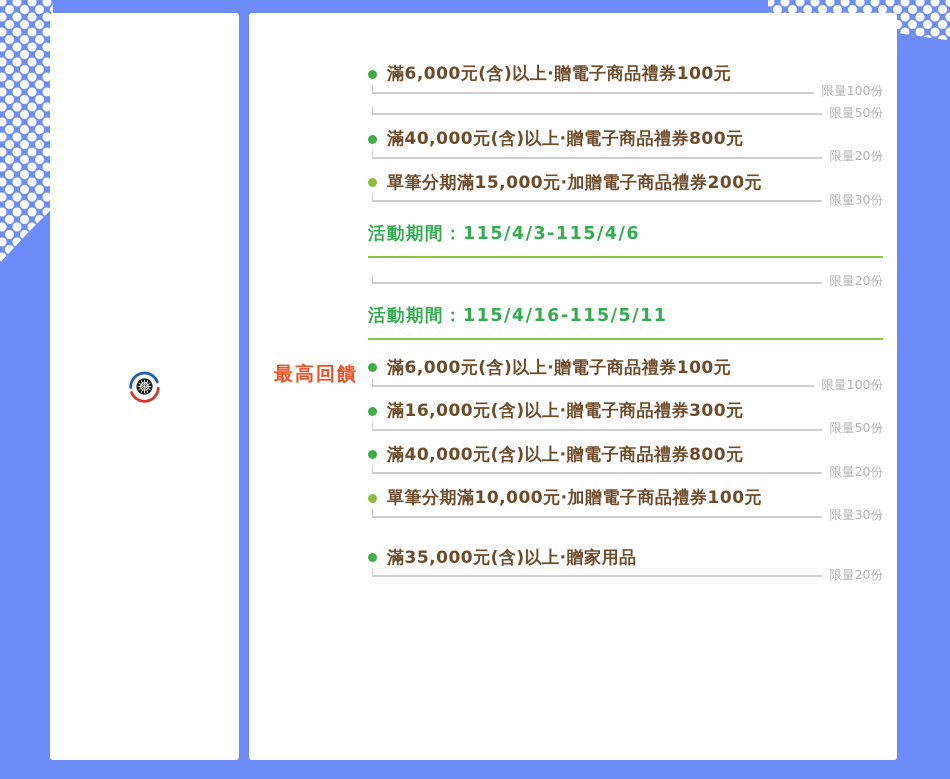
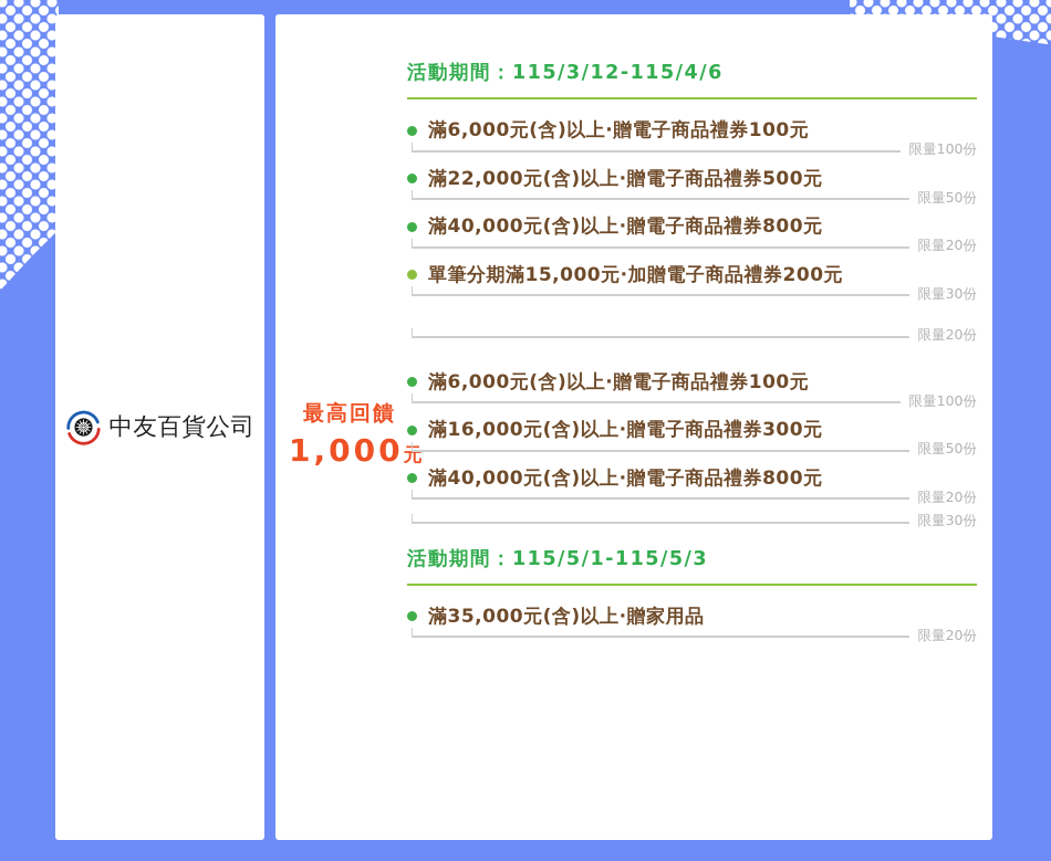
+ 中友百貨公司
  最高回饋
+ 1,000元
+ 活動期間：115/3/12-115/4/6
  滿6,000元(含)以上·贈電子商品禮券100元
  限量100份
+ 滿22,000元(含)以上·贈電子商品禮券500元
  限量50份
  滿40,000元(含)以上·贈電子商品禮券800元
  限量20份
  單筆分期滿15,000元·加贈電子商品禮券200元
  限量30份
- 活動期間：115/4/3-115/4/6
  限量20份
- 活動期間：115/4/16-115/5/11
  滿6,000元(含)以上·贈電子商品禮券100元
  限量100份
  滿16,000元(含)以上·贈電子商品禮券300元
  限量50份
  滿40,000元(含)以上·贈電子商品禮券800元
  限量20份
- 單筆分期滿10,000元·加贈電子商品禮券100元
  限量30份
+ 活動期間：115/5/1-115/5/3
  滿35,000元(含)以上·贈家用品
  限量20份
